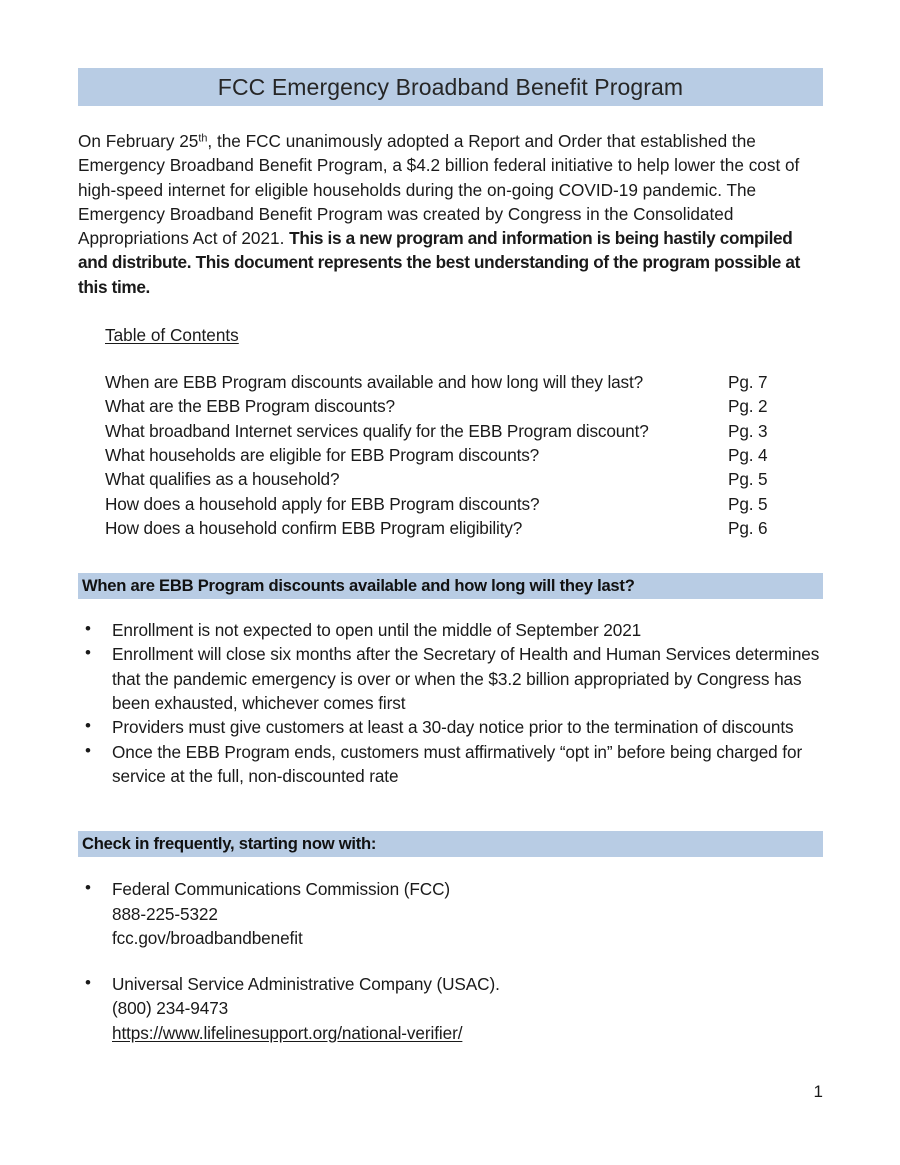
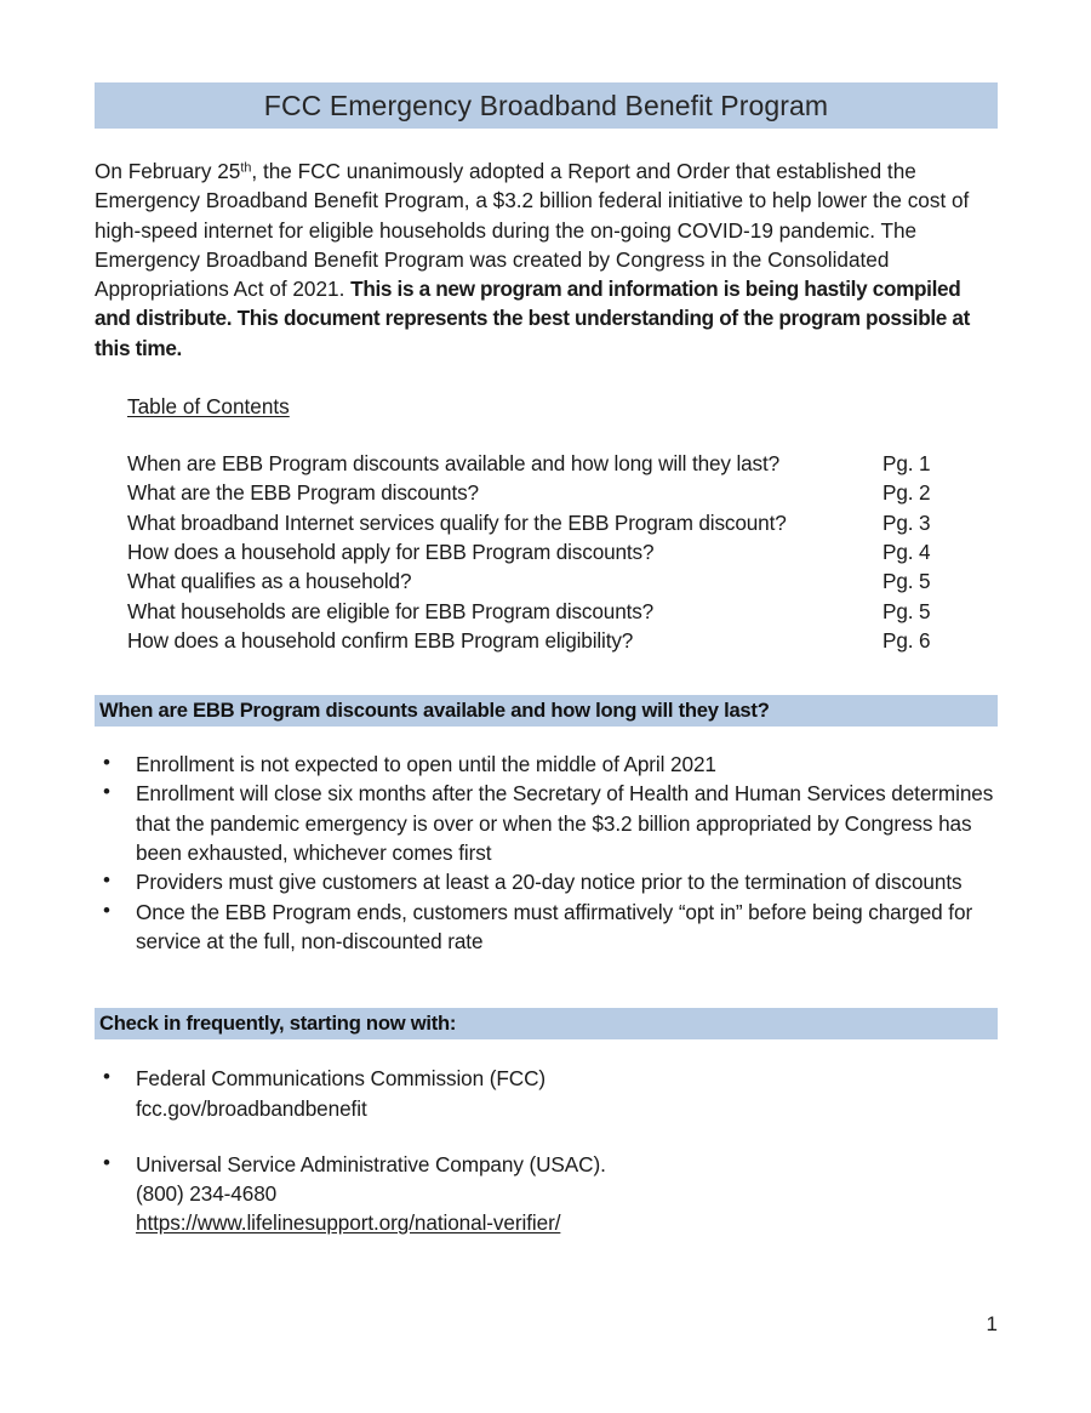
  FCC Emergency Broadband Benefit Program
- On February 25th, the FCC unanimously adopted a Report and Order that established the Emergency Broadband Benefit Program, a $4.2 billion federal initiative to help lower the cost of high-speed internet for eligible households during the on-going COVID-19 pandemic. The Emergency Broadband Benefit Program was created by Congress in the Consolidated Appropriations Act of 2021. This is a new program and information is being hastily compiled and distribute. This document represents the best understanding of the program possible at this time.
+ On February 25th, the FCC unanimously adopted a Report and Order that established the Emergency Broadband Benefit Program, a $3.2 billion federal initiative to help lower the cost of high-speed internet for eligible households during the on-going COVID-19 pandemic. The Emergency Broadband Benefit Program was created by Congress in the Consolidated Appropriations Act of 2021. This is a new program and information is being hastily compiled and distribute. This document represents the best understanding of the program possible at this time.
  Table of Contents
  When are EBB Program discounts available and how long will they last?
- Pg. 7
+ Pg. 1
  What are the EBB Program discounts?
  Pg. 2
  What broadband Internet services qualify for the EBB Program discount?
  Pg. 3
- What households are eligible for EBB Program discounts?
+ How does a household apply for EBB Program discounts?
  Pg. 4
  What qualifies as a household?
  Pg. 5
- How does a household apply for EBB Program discounts?
+ What households are eligible for EBB Program discounts?
  Pg. 5
  How does a household confirm EBB Program eligibility?
  Pg. 6
  When are EBB Program discounts available and how long will they last?
- Enrollment is not expected to open until the middle of September 2021
+ Enrollment is not expected to open until the middle of April 2021
  Enrollment will close six months after the Secretary of Health and Human Services determines that the pandemic emergency is over or when the $3.2 billion appropriated by Congress has been exhausted, whichever comes first
- Providers must give customers at least a 30-day notice prior to the termination of discounts
+ Providers must give customers at least a 20-day notice prior to the termination of discounts
  Once the EBB Program ends, customers must affirmatively “opt in” before being charged for service at the full, non-discounted rate
  Check in frequently, starting now with:
  Federal Communications Commission (FCC)
- 888-225-5322
  fcc.gov/broadbandbenefit
  Universal Service Administrative Company (USAC).
- (800) 234-9473
+ (800) 234-4680
  https://www.lifelinesupport.org/national-verifier/
  1
